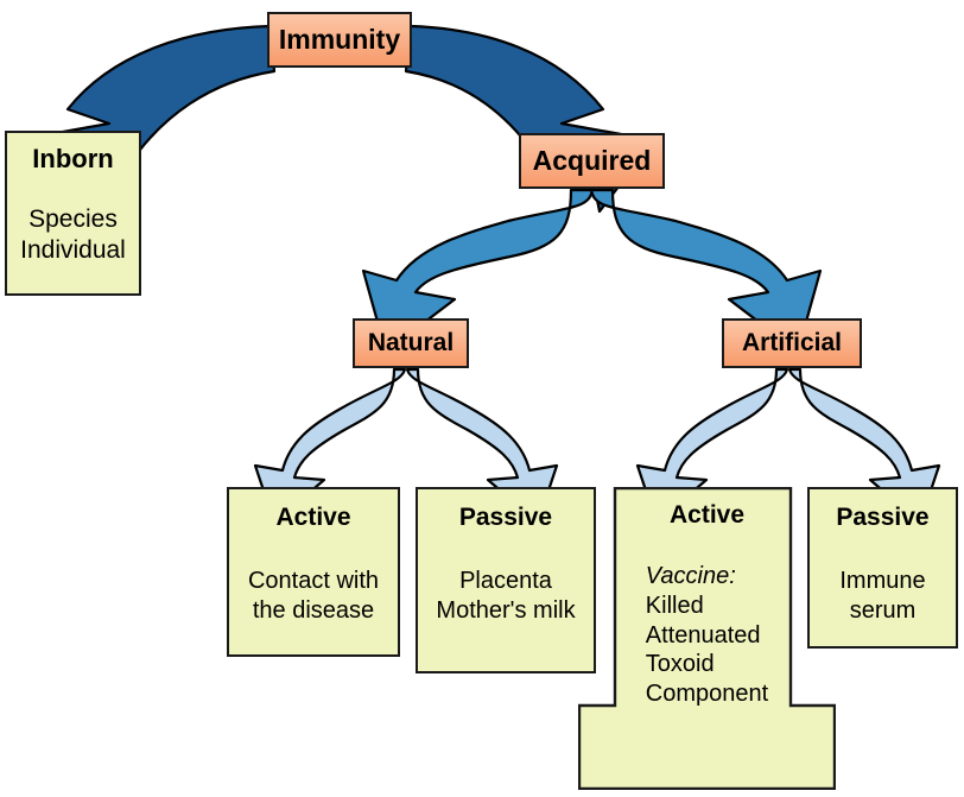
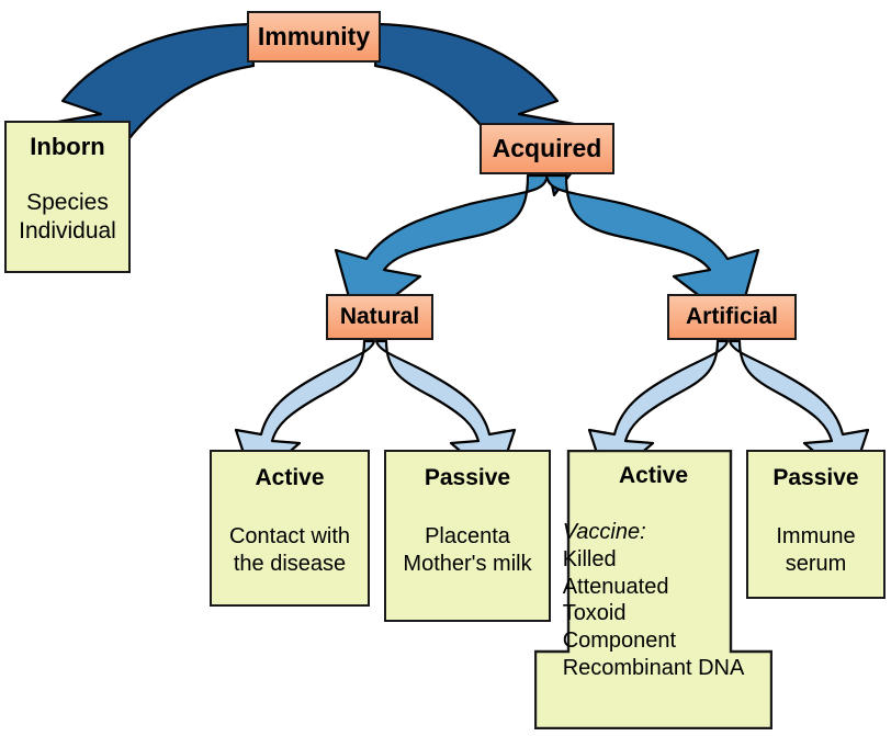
  Immunity
  Inborn
  Species
  Individual
  Acquired
  Natural
  Artificial
  Active
  Contact with
  the disease
  Passive
  Placenta
  Mother's milk
  Active
  Vaccine:
  Killed
  Attenuated
  Toxoid
  Component
+ Recombinant DNA
  Passive
  Immune
  serum
